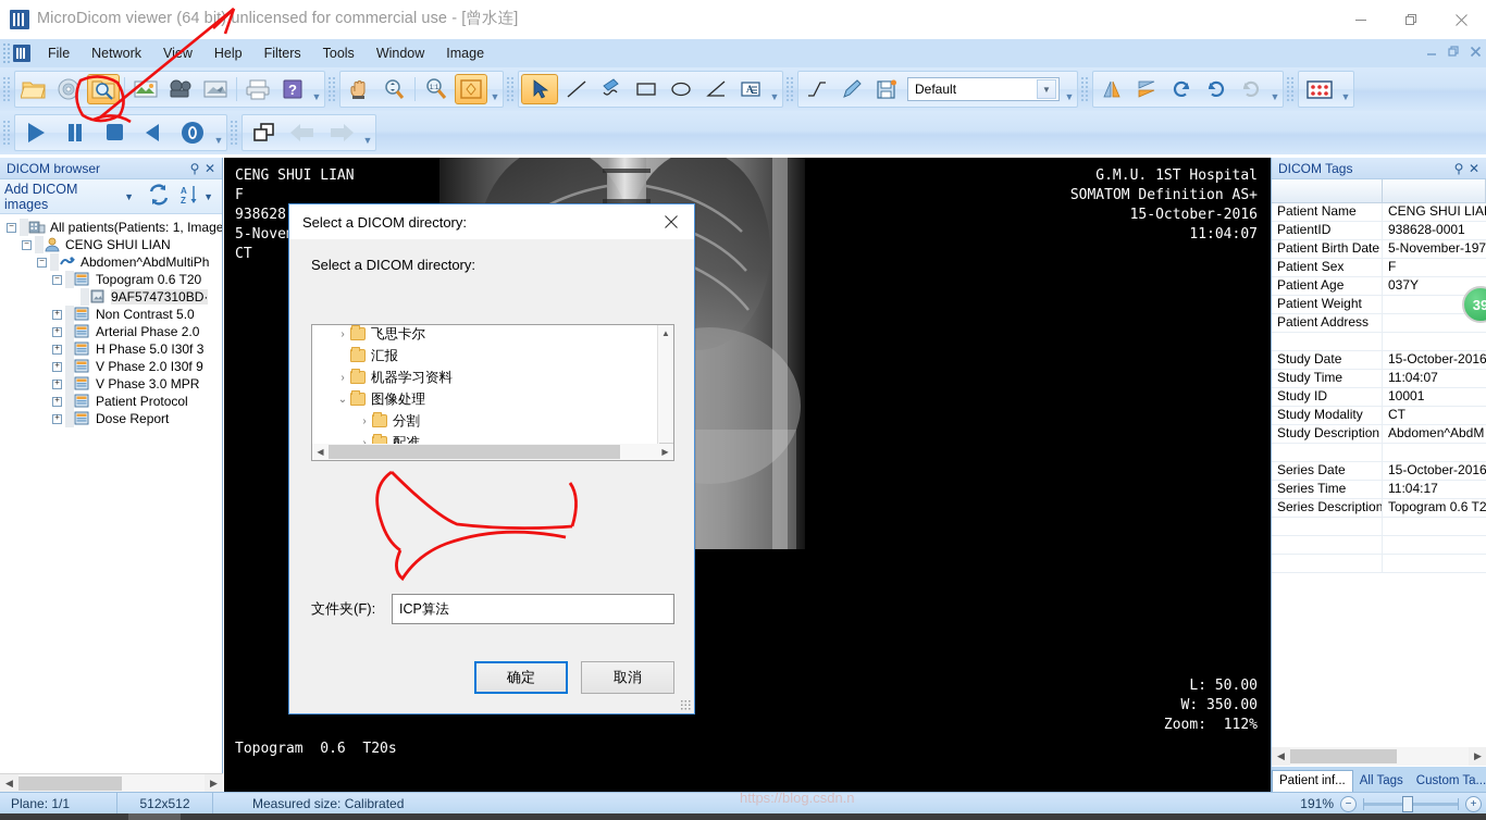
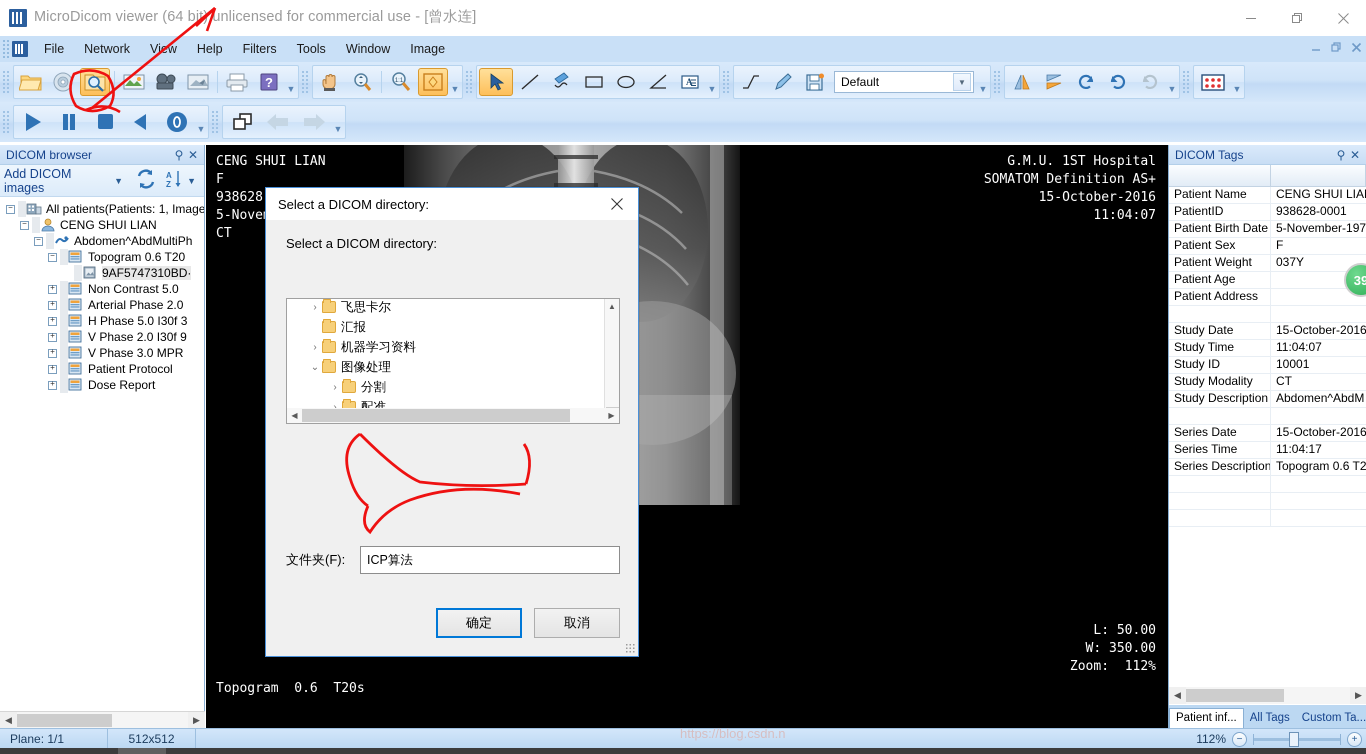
  MicroDicom viewer (64 bit unlicensed for commercial use - [曾水连]
  File
  Network
  Viw
  Help
  Filters
  Tools
  Window
  Image
  ?
  ▼
  ▼
  A
  ▼
  Default
  ▼
  ▼
  ▼
  ▼
  ▼
  ▼
  DICOM browser
  ⚲
  ✕
  Add DICOM images
  ▼
  A
  Z
  ▼
  −
  All patients(Patients: 1, Image
  −
  CENG SHUI LIAN
  −
  Abdomen^AbdMultiPh
  −
  Topogram 0.6 T20
  9AF5747310BD·
  +
  Non Contrast 5.0
  +
  Arterial Phase 2.0
  +
  H Phase 5.0 I30f 3
  +
  V Phase 2.0 I30f 9
  +
  V Phase 3.0 MPR
  +
  Patient Protocol
  +
  Dose Report
  ◀
  ▶
  CENG SHUI LIAN
  F
  938628
  5-Nove
  CT
  G.M.U. 1ST Hospital
  SOMATOM Definition AS+
  15-October-2016
  11:04:07
  L: 50.00
  W: 350.00
  Zoom: 112%
  Topogram 0.6 T20s
  DICOM Tags
  ⚲
  ✕
  Patient Name
  CENG SHUI LIA
  PatientID
  938628-0001
  Patient Birth Date
  5-November-197
  Patient Sex
  F
- Patient Age
+ Patient Weight
  037Y
- Patient Weight
+ Patient Age
  Patient Address
  Study Date
  15-October-2016
  Study Time
  11:04:07
  Study ID
  10001
  Study Modality
  CT
  Study Description
  Abdomen^AbdM
  Series Date
  15-October-2016
  Series Time
  11:04:17
  Series Description
  Topogram 0.6 T2
  39
  ◀
  ▶
  Patient inf...
  All Tags
  Custom Ta...
  Plane: 1/1
  512x512
- Measured size: Calibrated
- 191%
+ 112%
  −
  +
  Select a DICOM directory:
  Select a DICOM directory:
  ›
  飞思卡尔
  汇报
  ›
  机器学习资料
  ⌄
  图像处理
  ›
  分割
  ›
  配准
  ▲
  ◀
  ▶
  文件夹(F):
  ICP算法
  确定
  取消
  https://blog.csdn.n
